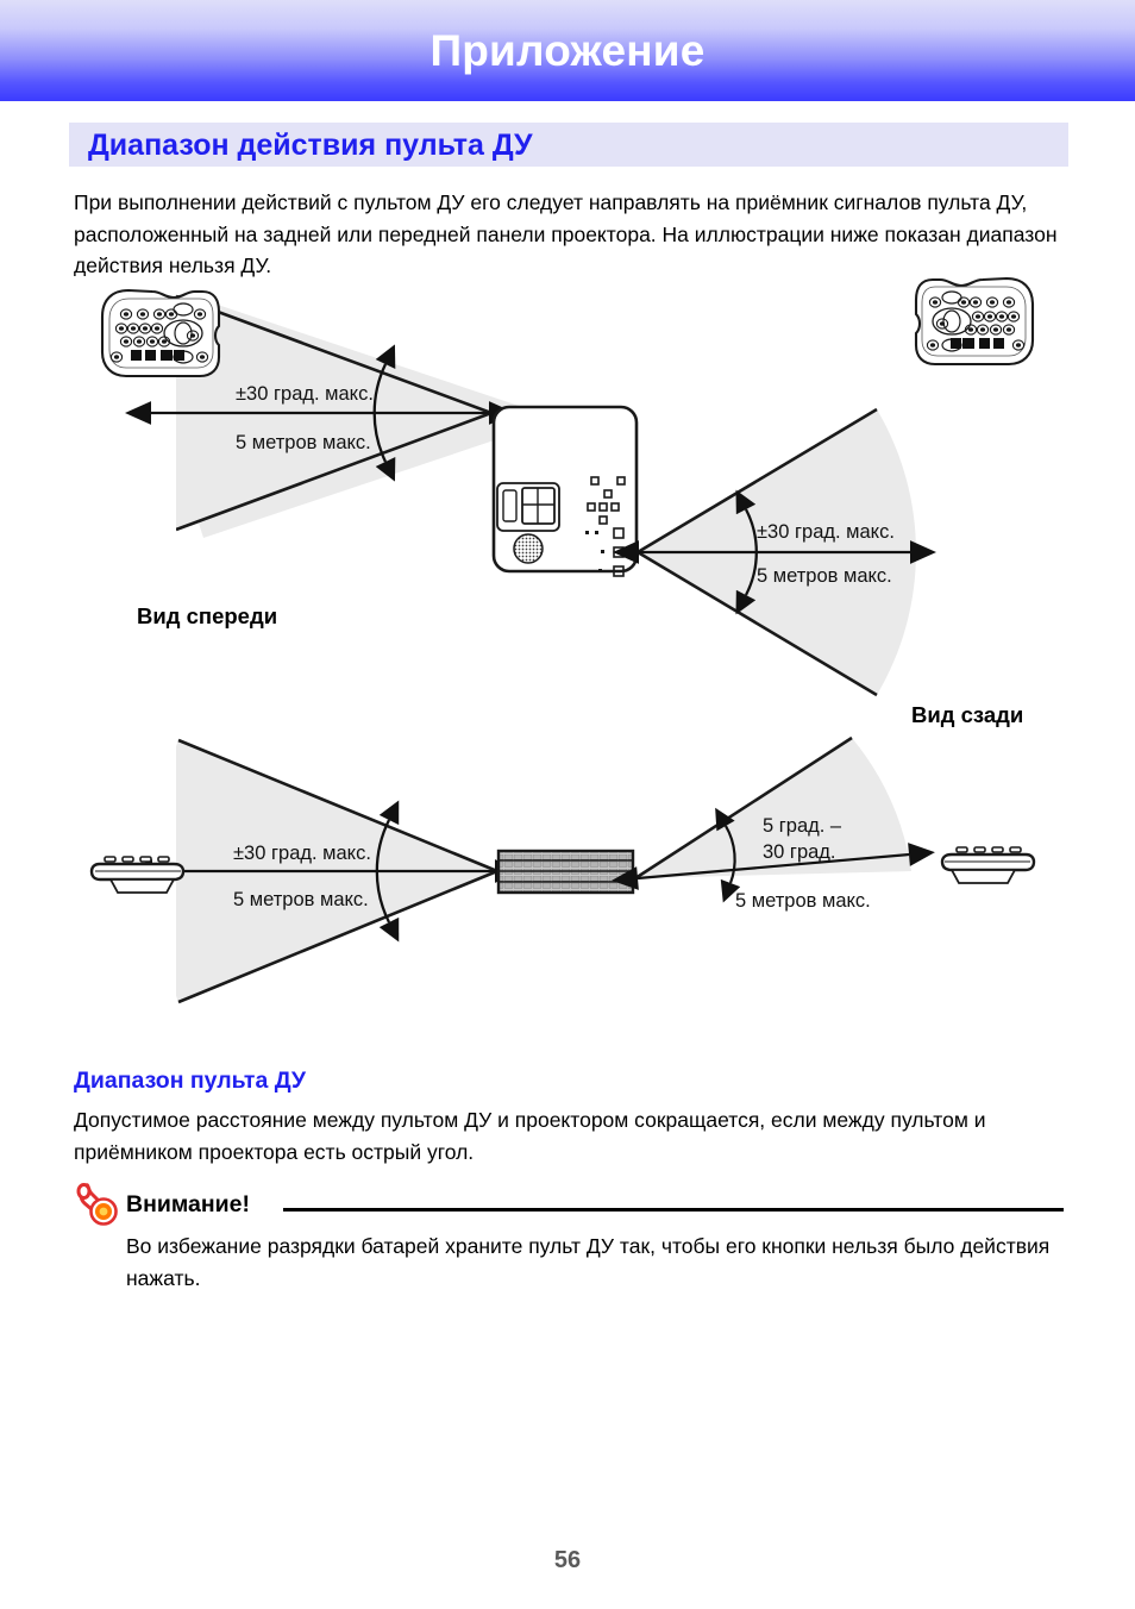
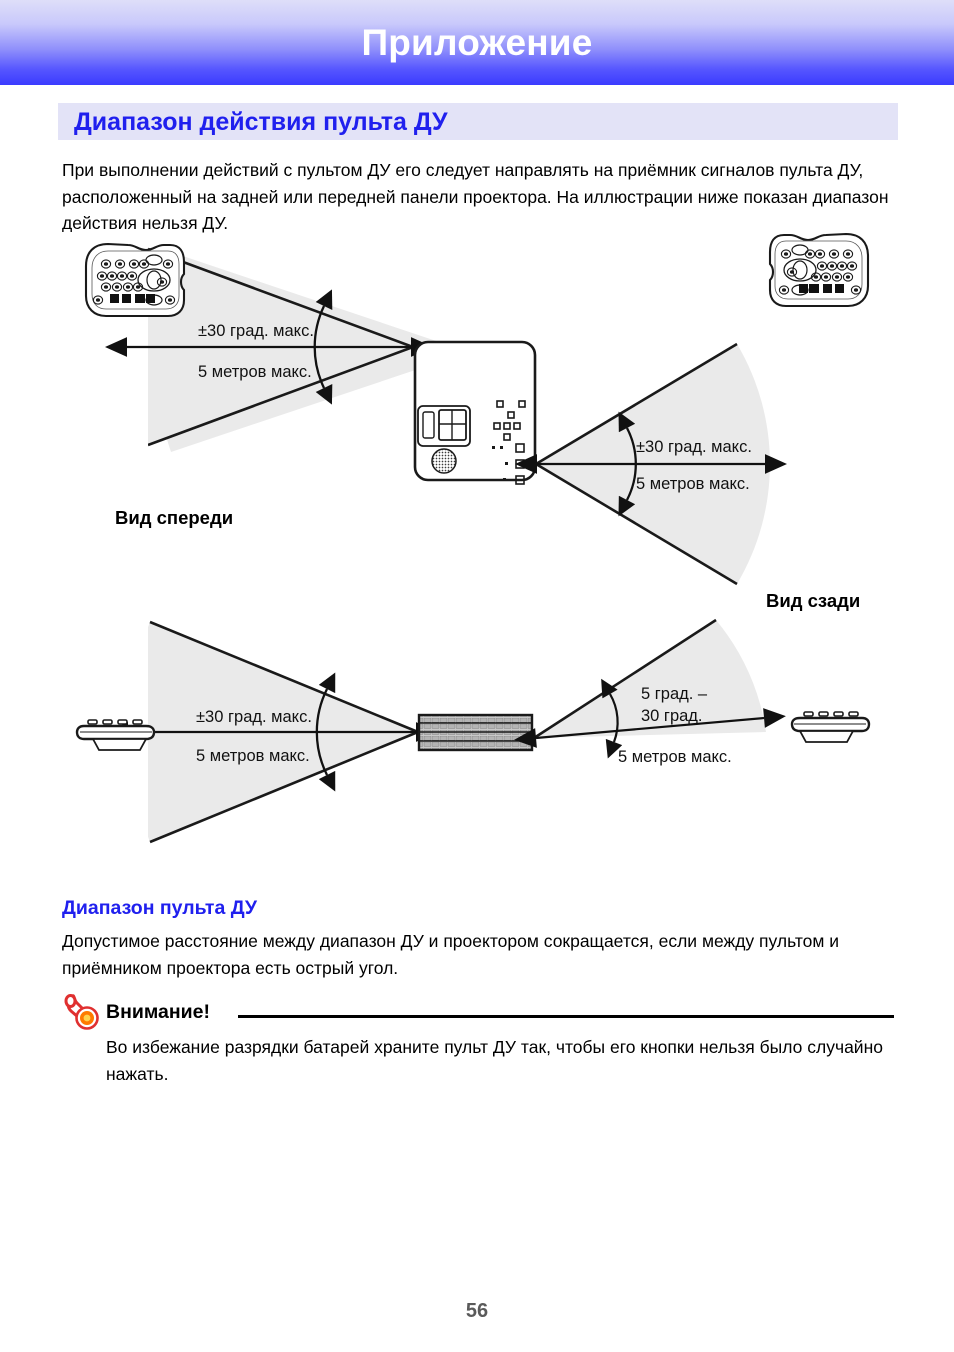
  Приложение
  Диапазон действия пульта ДУ
  При выполнении действий с пультом ДУ его следует направлять на приёмник сигналов пульта ДУ, расположенный на задней или передней панели проектора. На иллюстрации ниже показан диапазон действия нельзя ДУ.
  ±30 град. макс.
  5 метров макс.
  ±30 град. макс.
  5 метров макс.
  Вид спереди
  Вид сзади
  ±30 град. макс.
  5 метров макс.
  5 град. –
  30 град.
  5 метров макс.
  Диапазон пульта ДУ
- Допустимое расстояние между пультом ДУ и проектором сокращается, если между пультом и приёмником проектора есть острый угол.
+ Допустимое расстояние между диапазон ДУ и проектором сокращается, если между пультом и приёмником проектора есть острый угол.
  Внимание!
- Во избежание разрядки батарей храните пульт ДУ так, чтобы его кнопки нельзя было действия нажать.
+ Во избежание разрядки батарей храните пульт ДУ так, чтобы его кнопки нельзя было случайно нажать.
  56
